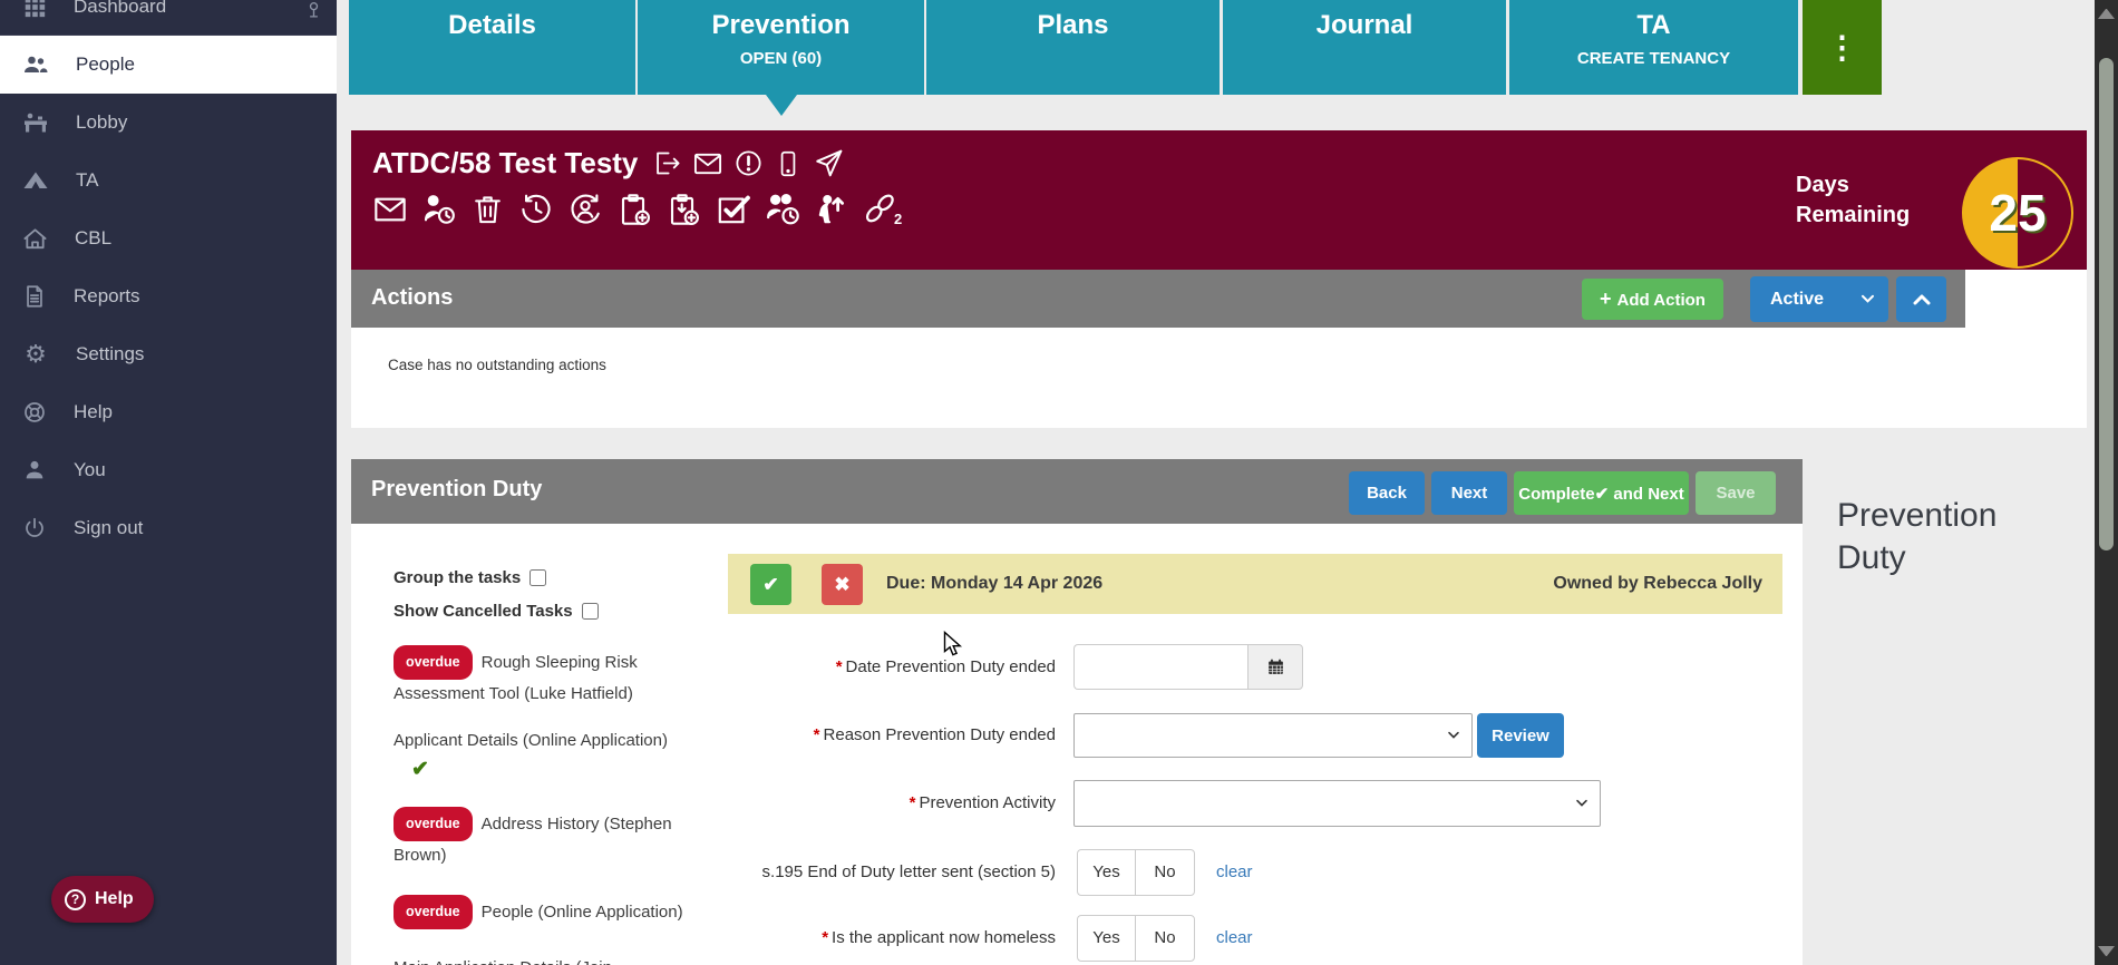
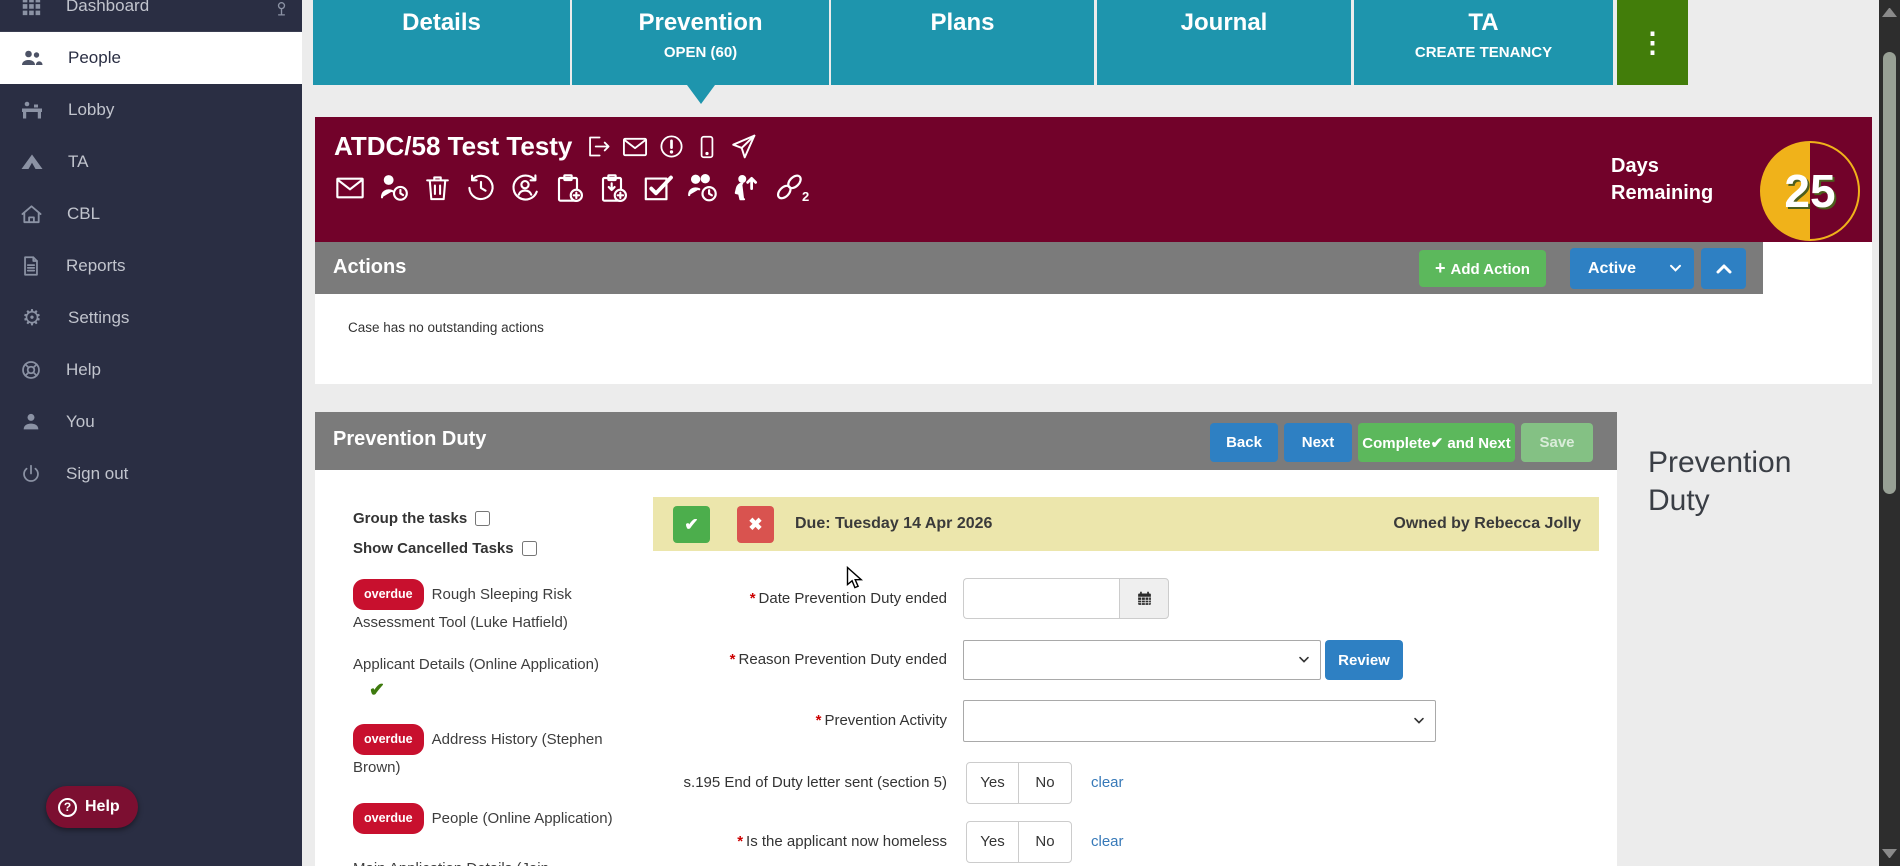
  Dashboard
  People
  Lobby
  TA
  CBL
  Reports
  ⚙
  Settings
  Help
  You
  Sign out
  ?
  Help
  Details
  Prevention
  OPEN (60)
  Plans
  Journal
  TA
  CREATE TENANCY
  ⋮
  ATDC/58 Test Testy
  2
  Days Remaining
  25
  Actions
  + Add Action
  Active
  Case has no outstanding actions
  Prevention Duty
  Back
  Next
  Complete✔ and Next
  Save
  Prevention Duty
  Group the tasks
  Show Cancelled Tasks
  overdue Rough Sleeping Risk Assessment Tool (Luke Hatfield)
  Applicant Details (Online Application)
  ✔
  overdue Address History (Stephen Brown)
  overdue People (Online Application)
  ✔
  ✖
- Due: Monday 14 Apr 2026
+ Due: Tuesday 14 Apr 2026
  Owned by Rebecca Jolly
  * Date Prevention Duty ended
  * Reason Prevention Duty ended
  Review
  * Prevention Activity
  s.195 End of Duty letter sent (section 5)
  Yes
  No
  clear
  * Is the applicant now homeless
  Yes
  No
  clear
